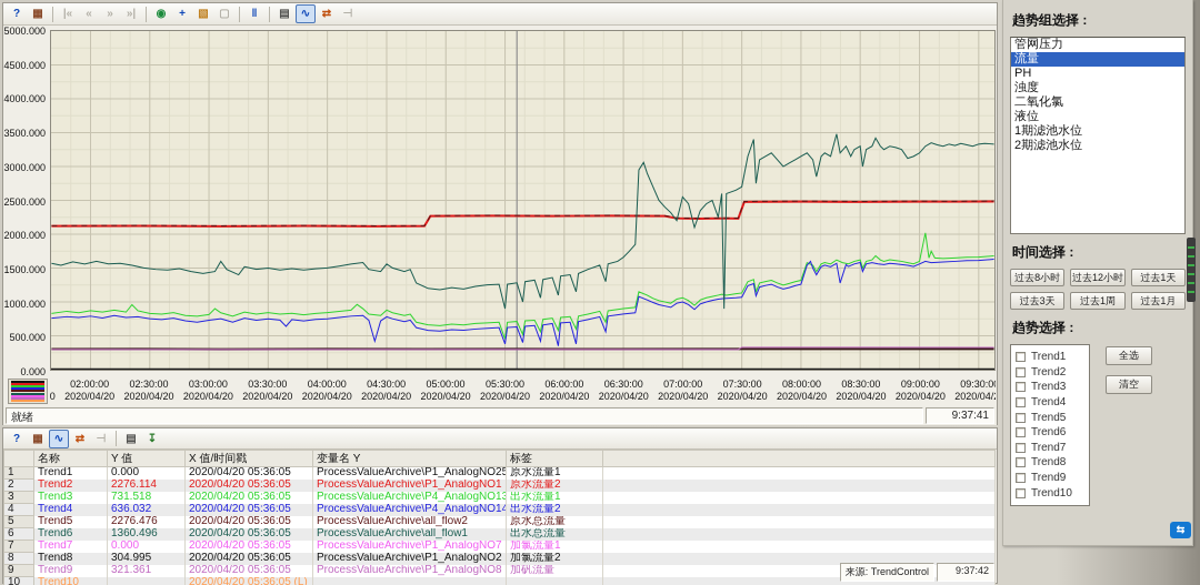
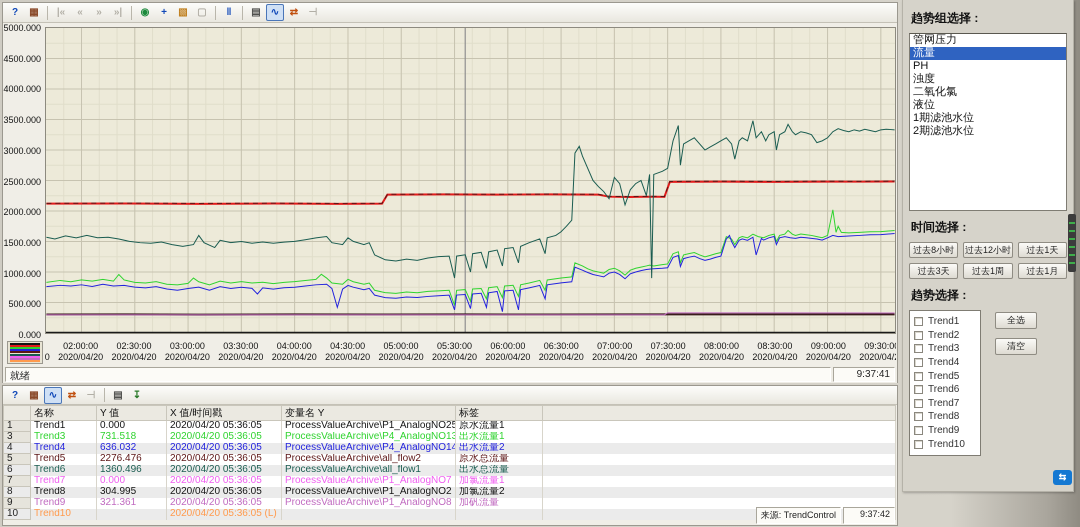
  ?
  ▦
  |«
  «
  »
  »|
  ◉
  +
  ▧
  ▢
  ‖
  ▤
  ∿
  ⇄
  ⊣
  0.000
  500.000
  1000.000
  1500.000
  2000.000
  2500.000
  3000.000
  3500.000
  4000.000
  4500.000
  5000.000
  02:00:00
  2020/04/20
  02:30:00
  2020/04/20
  03:00:00
  2020/04/20
  03:30:00
  2020/04/20
  04:00:00
  2020/04/20
  04:30:00
  2020/04/20
  05:00:00
  2020/04/20
  05:30:00
  2020/04/20
  06:00:00
  2020/04/20
  06:30:00
  2020/04/20
  07:00:00
  2020/04/20
  07:30:00
  2020/04/20
  08:00:00
  2020/04/20
  08:30:00
  2020/04/20
  09:00:00
  2020/04/20
  09:30:0
  2020/04/
  就绪
  9:37:41
  ?
  ▦
  ∿
  ⇄
  ⊣
  ▤
  ↧
  	名称	Y 值	X 值/时间戳	变量名 Y	标签
  1	Trend1	0.000	2020/04/20 05:36:05	ProcessValueArchive\P1_AnalogNO25	原水流量1
- 2	Trend2	2276.114	2020/04/20 05:36:05	ProcessValueArchive\P1_AnalogNO1	原水流量2
  3	Trend3	731.518	2020/04/20 05:36:05	ProcessValueArchive\P4_AnalogNO13	出水流量1
  4	Trend4	636.032	2020/04/20 05:36:05	ProcessValueArchive\P4_AnalogNO14	出水流量2
  5	Trend5	2276.476	2020/04/20 05:36:05	ProcessValueArchive\all_flow2	原水总流量
  6	Trend6	1360.496	2020/04/20 05:36:05	ProcessValueArchive\all_flow1	出水总流量
  7	Trend7	0.000	2020/04/20 05:36:05	ProcessValueArchive\P1_AnalogNO7	加氯流量1
  8	Trend8	304.995	2020/04/20 05:36:05	ProcessValueArchive\P1_AnalogNO2	加氯流量2
  9	Trend9	321.361	2020/04/20 05:36:05	ProcessValueArchive\P1_AnalogNO8	加矾流量
  10	Trend10		2020/04/20 05:36:05 (L)
  来源: TrendControl
  9:37:42
  趋势组选择 :
  管网压力
  流量
  PH
  浊度
  二氧化氯
  液位
  1期滤池水位
  2期滤池水位
  时间选择 :
  过去8小时
  过去12小时
  过去1天
  过去3天
  过去1周
  过去1月
  趋势选择 :
  Trend1
  Trend2
  Trend3
  Trend4
  Trend5
  Trend6
  Trend7
  Trend8
  Trend9
  Trend10
  全选
  清空
  ⇆
